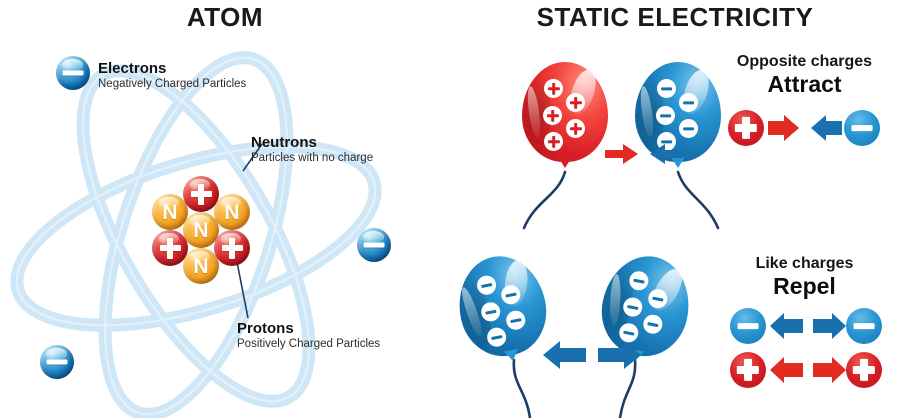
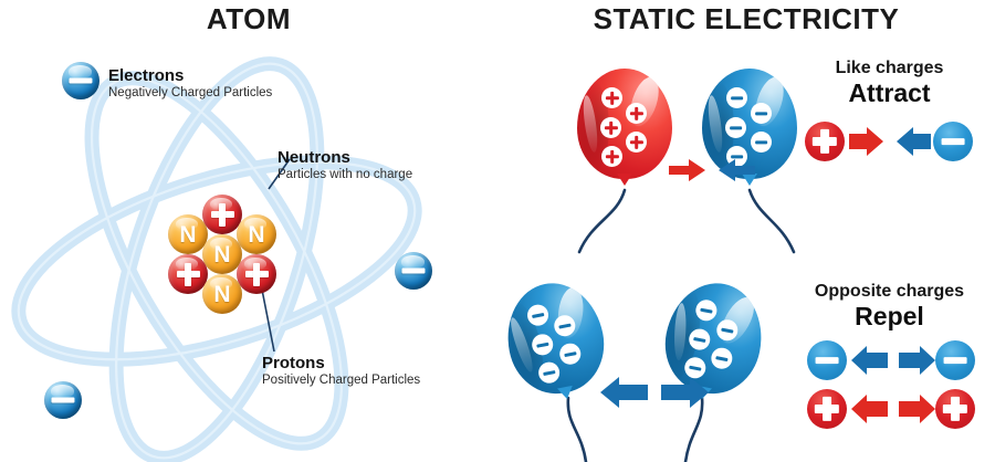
  ATOM
  N
  N
  N
  N
  Electrons
  Negatively Charged Particles
  Neutrons
  Particles with no charge
  Protons
  Positively Charged Particles
  STATIC ELECTRICITY
- Opposite charges
+ Like charges
  Attract
- Like charges
+ Opposite charges
  Repel
